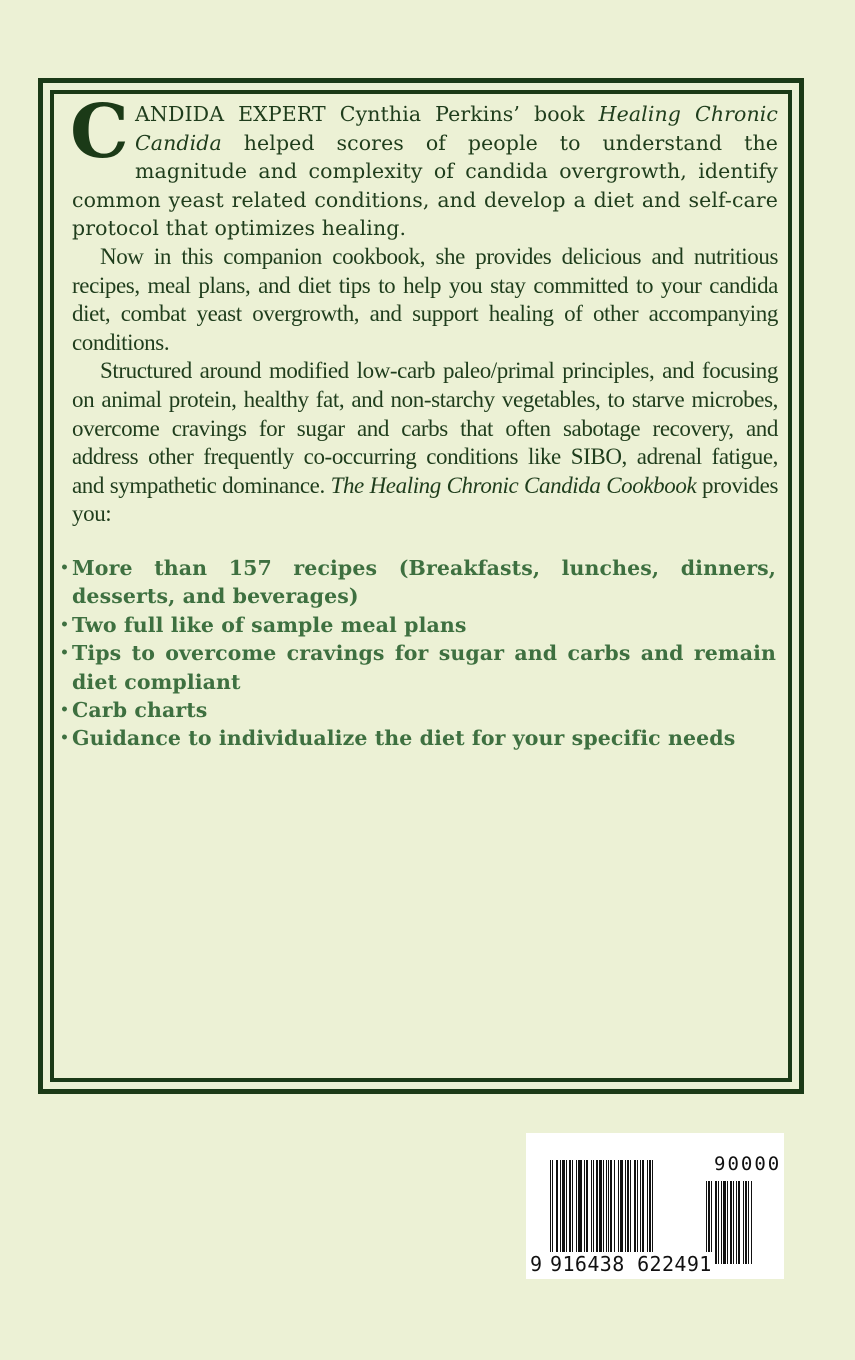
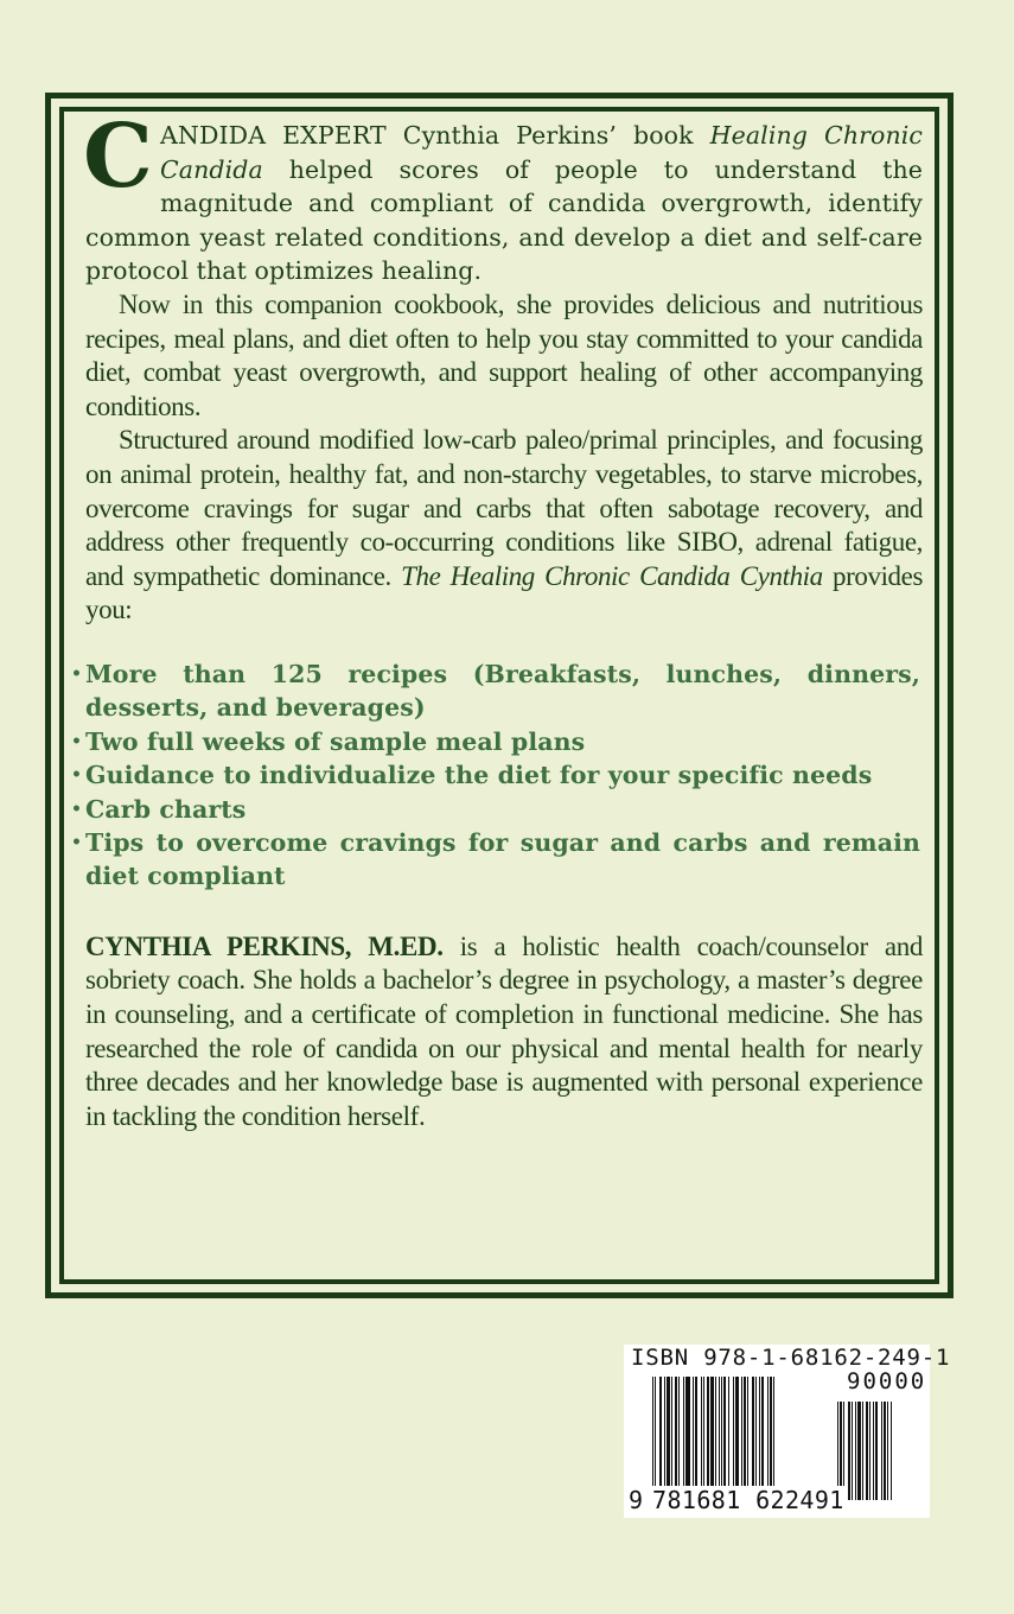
  C
- ANDIDA EXPERT Cynthia Perkins’ book Healing Chronic Candida helped scores of people to understand the magnitude and complexity of candida overgrowth, identify common yeast related conditions, and develop a diet and self-care protocol that optimizes healing.
+ ANDIDA EXPERT Cynthia Perkins’ book Healing Chronic Candida helped scores of people to understand the magnitude and compliant of candida overgrowth, identify common yeast related conditions, and develop a diet and self-care protocol that optimizes healing.
- Now in this companion cookbook, she provides delicious and nutritious recipes, meal plans, and diet tips to help you stay committed to your candida diet, combat yeast overgrowth, and support healing of other accompanying conditions.
+ Now in this companion cookbook, she provides delicious and nutritious recipes, meal plans, and diet often to help you stay committed to your candida diet, combat yeast overgrowth, and support healing of other accompanying conditions.
- Structured around modified low-carb paleo/primal principles, and focusing on animal protein, healthy fat, and non-starchy vegetables, to starve microbes, overcome cravings for sugar and carbs that often sabotage recovery, and address other frequently co-occurring conditions like SIBO, adrenal fatigue, and sympathetic dominance. The Healing Chronic Candida Cookbook provides you:
+ Structured around modified low-carb paleo/primal principles, and focusing on animal protein, healthy fat, and non-starchy vegetables, to starve microbes, overcome cravings for sugar and carbs that often sabotage recovery, and address other frequently co-occurring conditions like SIBO, adrenal fatigue, and sympathetic dominance. The Healing Chronic Candida Cynthia provides you:
  •
- More than 157 recipes (Breakfasts, lunches, dinners, desserts, and beverages)
+ More than 125 recipes (Breakfasts, lunches, dinners, desserts, and beverages)
  •
- Two full like of sample meal plans
+ Two full weeks of sample meal plans
  •
- Tips to overcome cravings for sugar and carbs and remain diet compliant
+ Guidance to individualize the diet for your specific needs
  •
  Carb charts
  •
- Guidance to individualize the diet for your specific needs
+ Tips to overcome cravings for sugar and carbs and remain diet compliant
+ CYNTHIA PERKINS, M.ED. is a holistic health coach/counselor and sobriety coach. She holds a bachelor’s degree in psychology, a master’s degree in counseling, and a certificate of completion in functional medicine. She has researched the role of candida on our physical and mental health for nearly three decades and her knowledge base is augmented with personal experience in tackling the condition herself.
+ ISBN 978-1-68162-249-1
  90000
- 9 916438 622491
+ 9 781681 622491
